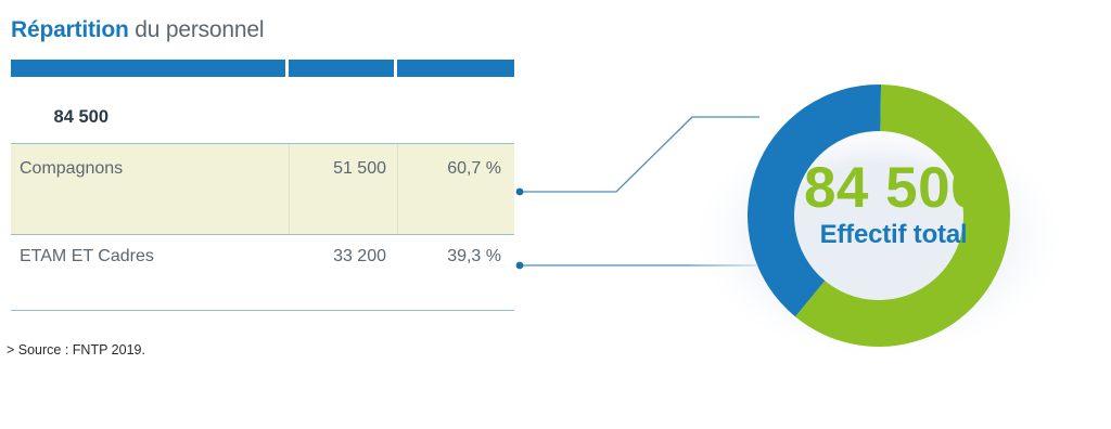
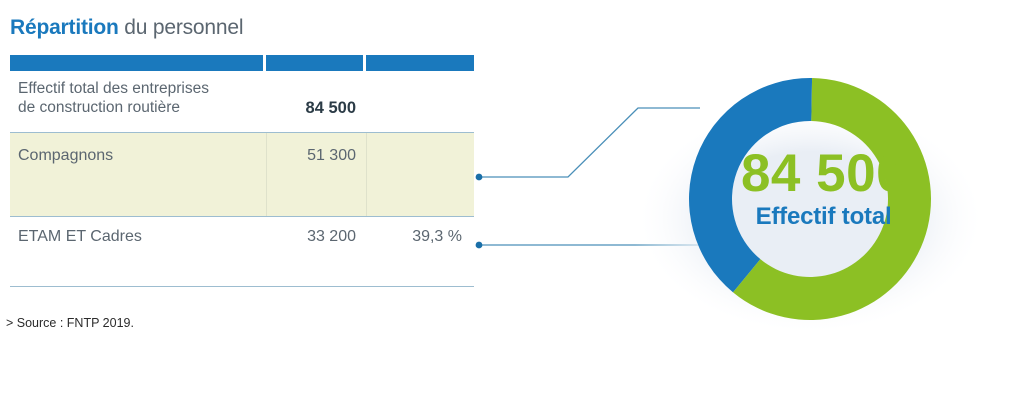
  Répartition du personnel
+ Effectif total des entreprises
+ de construction routière
  84 500
  Compagnons
- 51 500
+ 51 300
- 60,7 %
  ETAM ET Cadres
  33 200
  39,3 %
  > Source : FNTP 2019.
  84 500
  Effectif total
